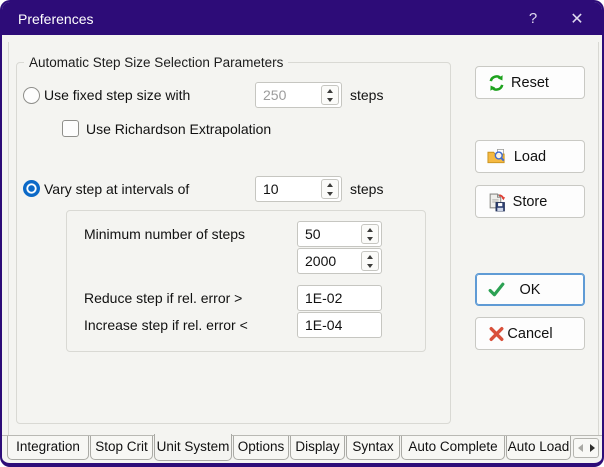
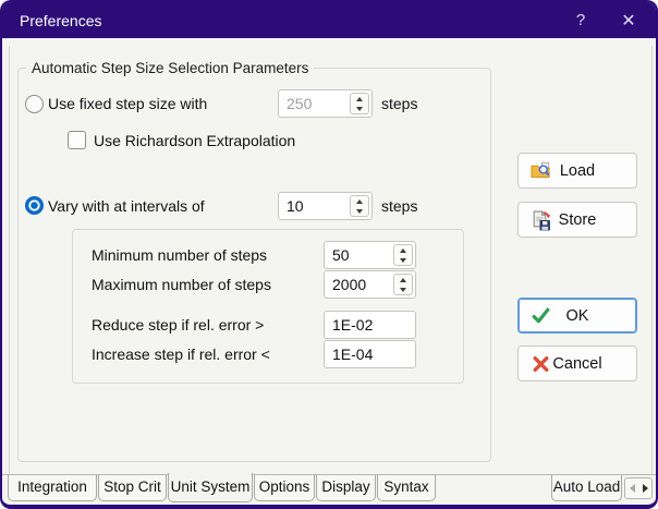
  Preferences
  ?
  ✕
  Automatic Step Size Selection Parameters
  Use fixed step size with
  250
  steps
  Use Richardson Extrapolation
- Vary step at intervals of
+ Vary with at intervals of
  10
  steps
  Minimum number of steps
  50
+ Maximum number of steps
  2000
  Reduce step if rel. error >
  1E-02
  Increase step if rel. error <
  1E-04
- Reset
  Load
  Store
  OK
  Cancel
  Integration
  Stop Crit
  Unit System
  Options
  Display
  Syntax
- Auto Complete
  Auto Load
